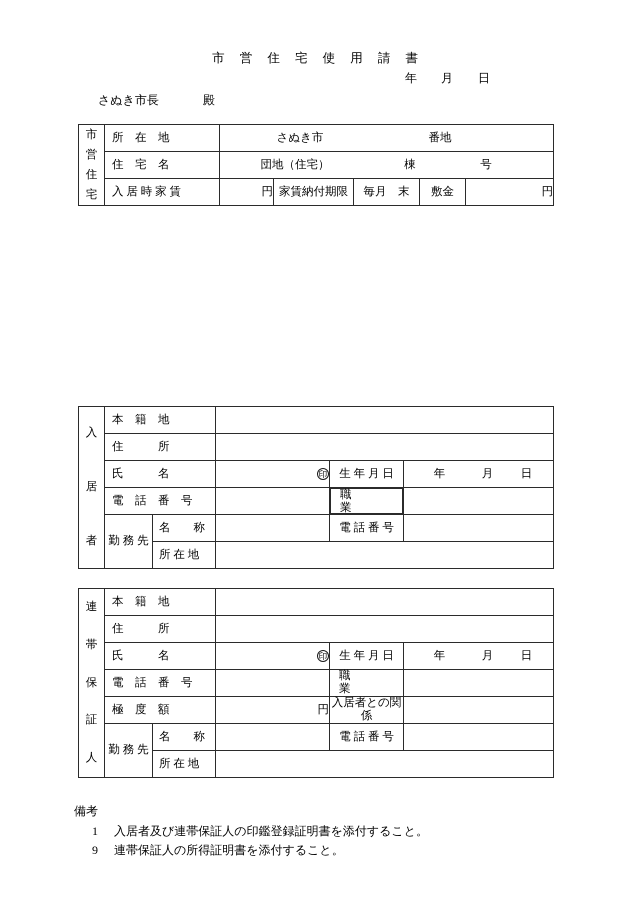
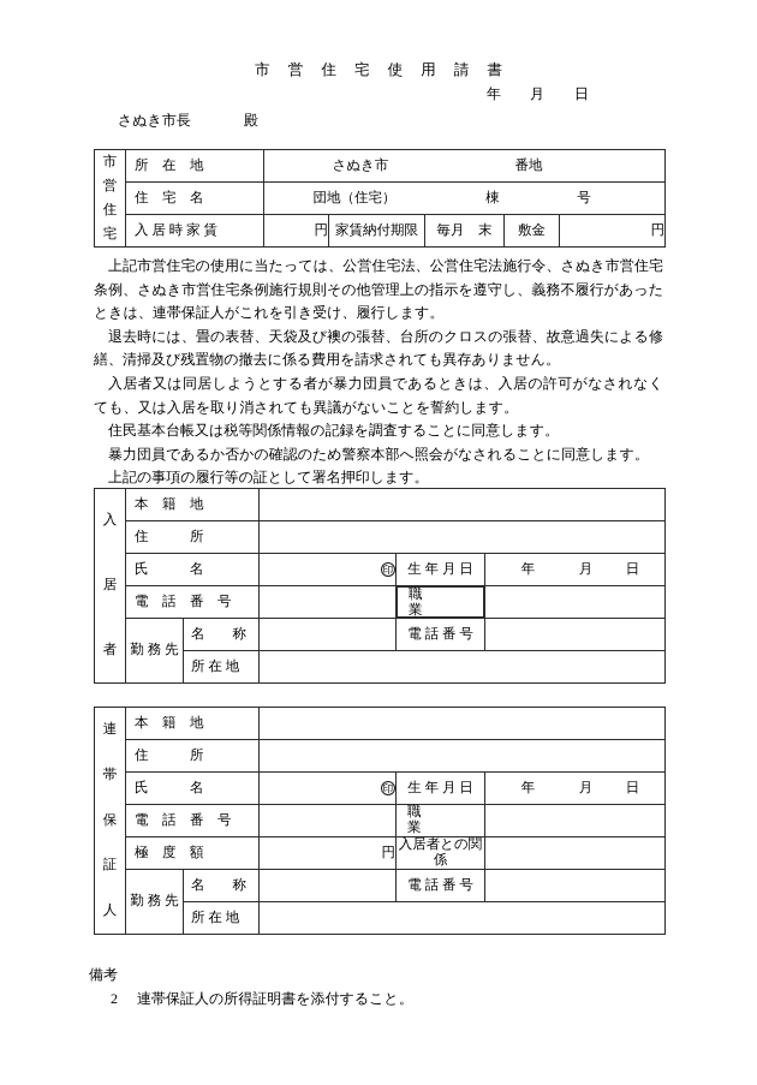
  市 営 住 宅 使 用 請 書
  年 月 日
  さぬき市長 殿
  市 営 住 宅	所 在 地	さぬき市 番地
  住 宅 名	団地（住宅） 棟 号
  入 居 時 家 賃	円	家賃納付期限	毎月 末	敷金	円
+ 上記市営住宅の使用に当たっては、公営住宅法、公営住宅法施行令、さぬき市営住宅条例、さぬき市営住宅条例施行規則その他管理上の指示を遵守し、義務不履行があったときは、連帯保証人がこれを引き受け、履行します。
+ 退去時には、畳の表替、天袋及び襖の張替、台所のクロスの張替、故意過失による修繕、清掃及び残置物の撤去に係る費用を請求されても異存ありません。
+ 入居者又は同居しようとする者が暴力団員であるときは、入居の許可がなされなくても、又は入居を取り消されても異議がないことを誓約します。
+ 住民基本台帳又は税等関係情報の記録を調査することに同意します。
+ 暴力団員であるか否かの確認のため警察本部へ照会がなされることに同意します。
+ 上記の事項の履行等の証として署名押印します。
  入 居 者	本 籍 地
  住 所
  氏 名	印	生 年 月 日	年 月 日
  電 話 番 号	職 業
  勤 務 先	名 称		電 話 番 号
  所 在 地
  連 帯 保 証 人	本 籍 地
  住 所
  氏 名	印	生 年 月 日	年 月 日
  電 話 番 号		職 業
  極 度 額	円	入居者との関係
  勤 務 先	名 称		電 話 番 号
  所 在 地
  備考
- 1 入居者及び連帯保証人の印鑑登録証明書を添付すること。
- 9 連帯保証人の所得証明書を添付すること。
+ 2 連帯保証人の所得証明書を添付すること。
